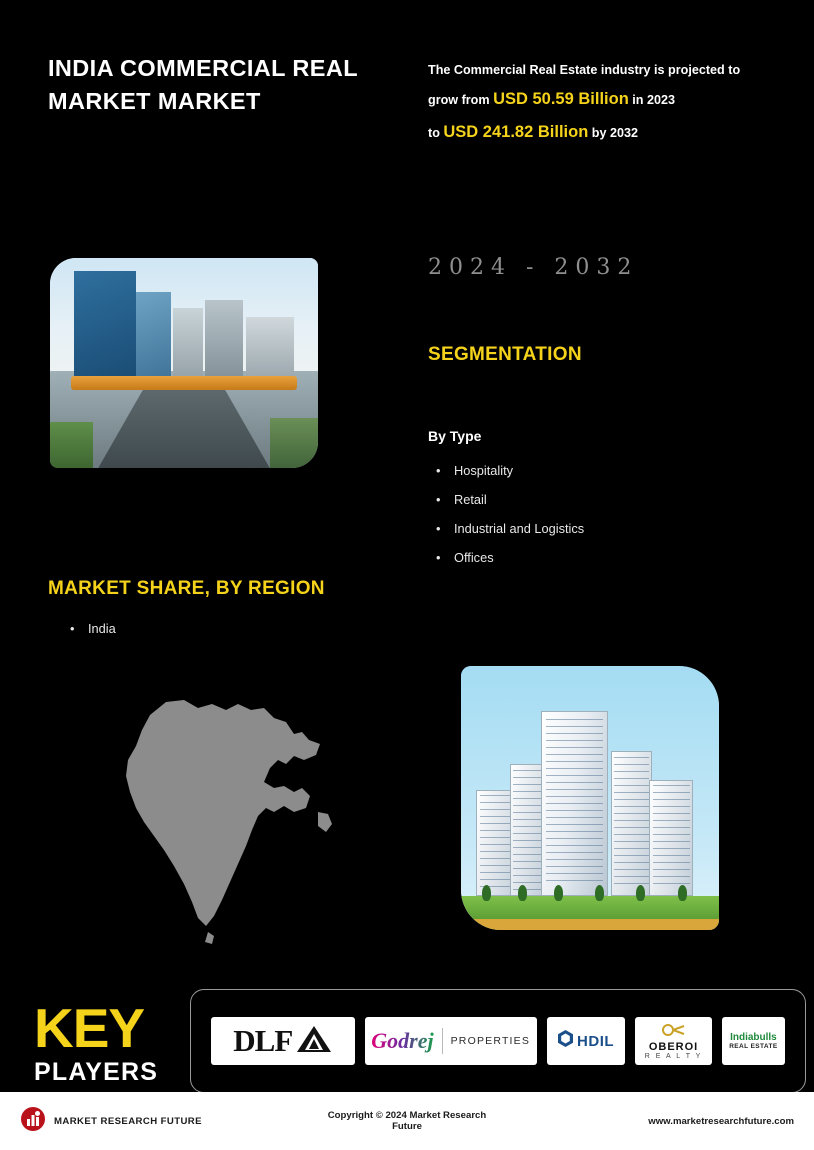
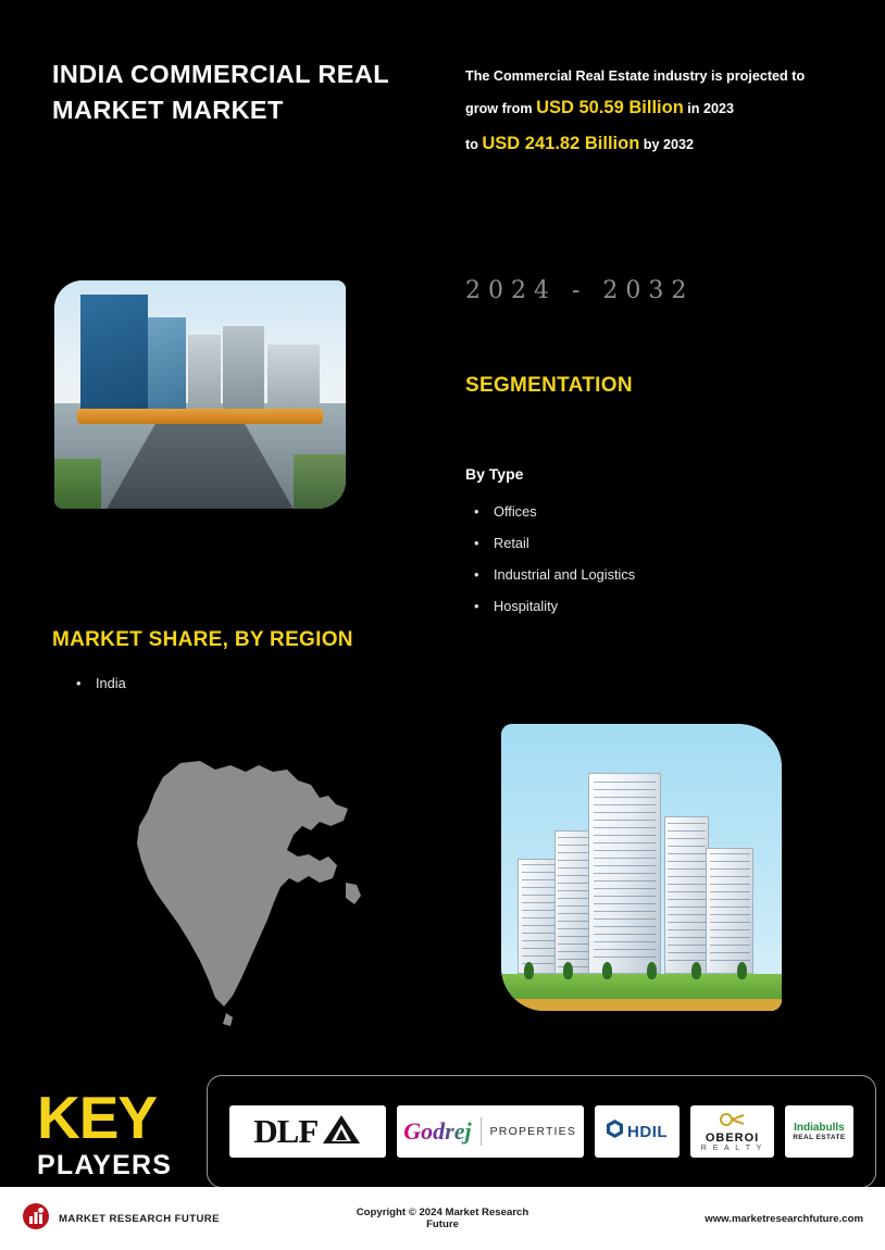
  INDIA COMMERCIAL REAL MARKET MARKET
  The Commercial Real Estate industry is projected to
  grow from USD 50.59 Billion in 2023
  to USD 241.82 Billion by 2032
  2024 - 2032
  SEGMENTATION
  By Type
- Hospitality
+ Offices
  Retail
  Industrial and Logistics
- Offices
+ Hospitality
  MARKET SHARE, BY REGION
  India
  KEY
  PLAYERS
  DLF
  Godrej
  PROPERTIES
  HDIL
  OBEROI
  Indiabulls
  MARKET RESEARCH FUTURE
  Copyright © 2024 Market Research Future
  www.marketresearchfuture.com
